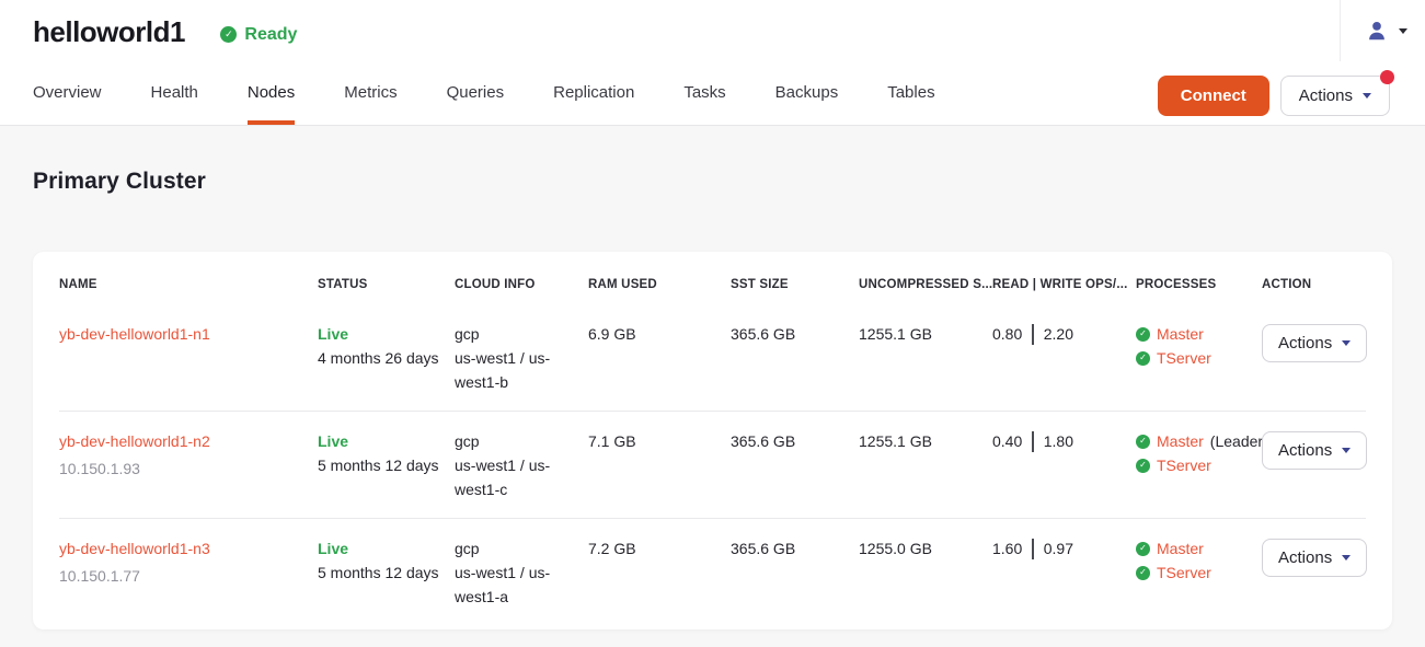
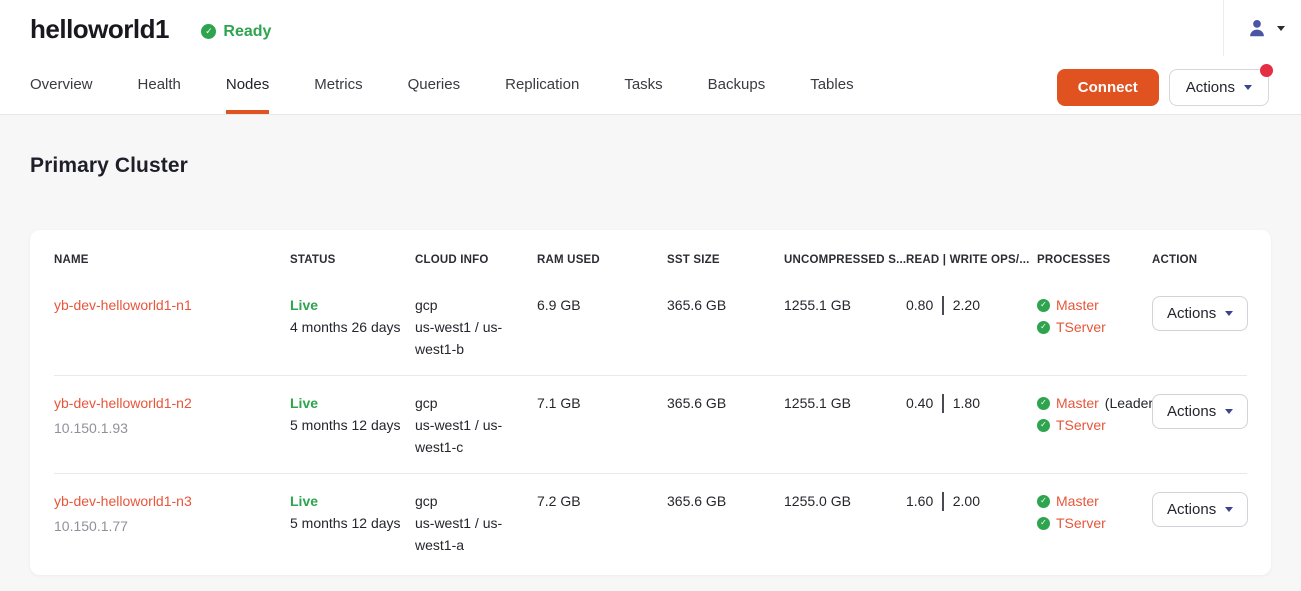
  helloworld1
  ✓
  Ready
  Overview
  Health
  Nodes
  Metrics
  Queries
  Replication
  Tasks
  Backups
  Tables
  Connect
  Actions
  Primary Cluster
  NAME
  STATUS
  CLOUD INFO
  RAM USED
  SST SIZE
  UNCOMPRESSED S...
  READ | WRITE OPS/...
  PROCESSES
  ACTION
  yb-dev-helloworld1-n1
  Live
  4 months 26 days
  gcp
  us-west1 / us-west1-b
  6.9 GB
  365.6 GB
  1255.1 GB
  0.80
  2.20
  ✓
  Master
  ✓
  TServer
  Actions
  yb-dev-helloworld1-n2
  10.150.1.93
  Live
  5 months 12 days
  gcp
  us-west1 / us-west1-c
  7.1 GB
  365.6 GB
  1255.1 GB
  0.40
  1.80
  ✓
  Master
  (Leader
  ✓
  TServer
  Actions
  yb-dev-helloworld1-n3
  10.150.1.77
  Live
  5 months 12 days
  gcp
  us-west1 / us-west1-a
  7.2 GB
  365.6 GB
  1255.0 GB
  1.60
- 0.97
+ 2.00
  ✓
  Master
  ✓
  TServer
  Actions
